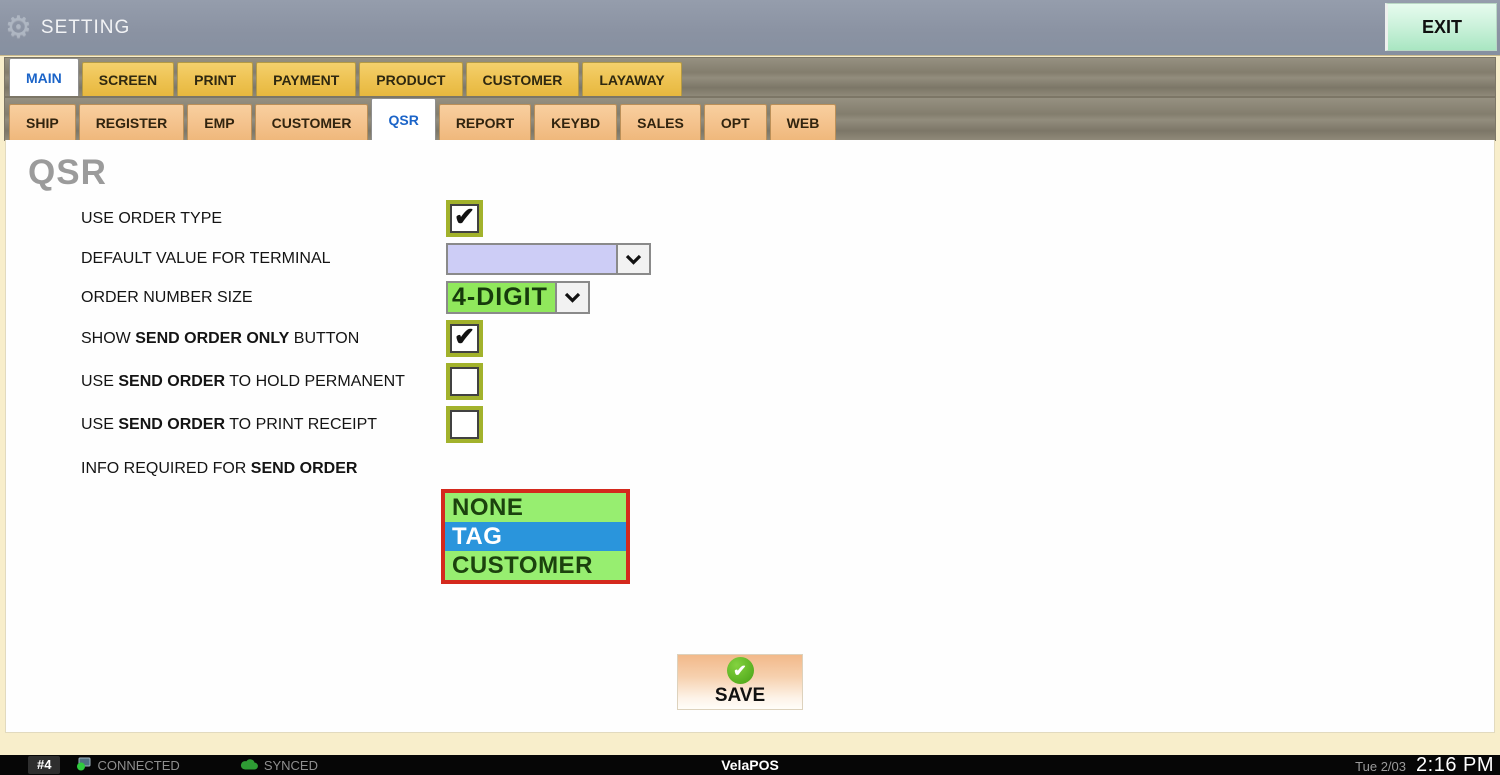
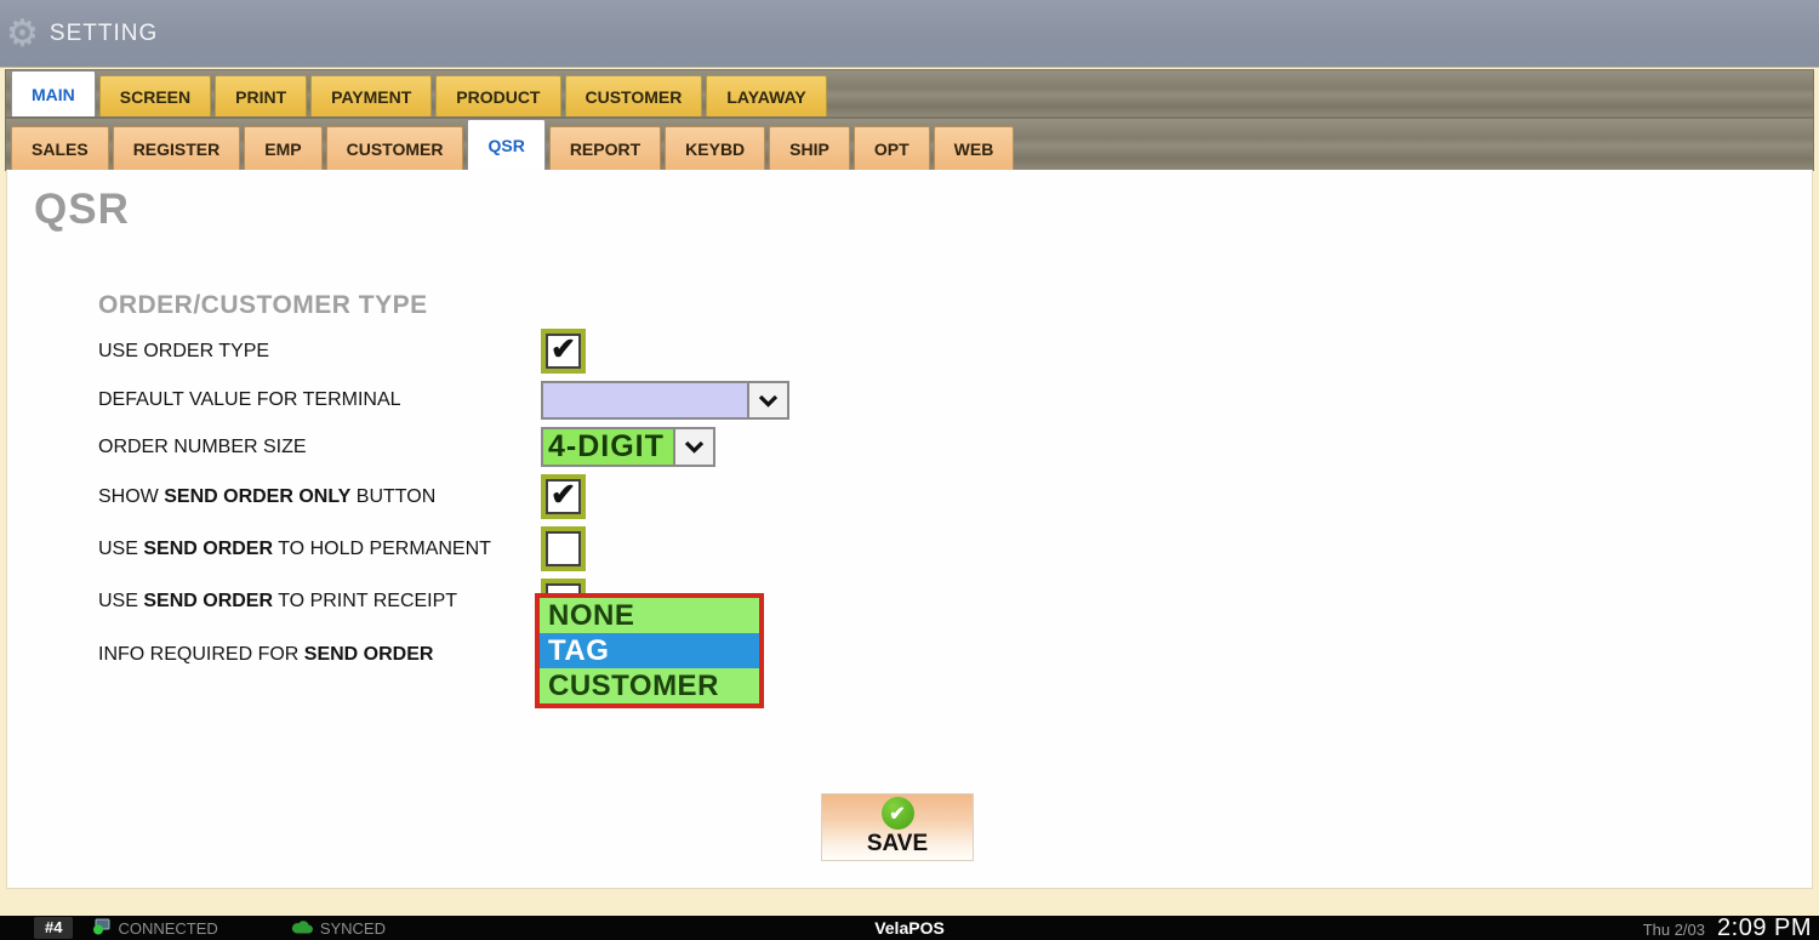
  ⚙
  SETTING
- EXIT
  MAIN
  SCREEN
  PRINT
  PAYMENT
  PRODUCT
  CUSTOMER
  LAYAWAY
- SHIP
+ SALES
  REGISTER
  EMP
  CUSTOMER
  QSR
  REPORT
  KEYBD
- SALES
+ SHIP
  OPT
  WEB
  QSR
+ ORDER/CUSTOMER TYPE
  USE ORDER TYPE
  ✔
  DEFAULT VALUE FOR TERMINAL
  ORDER NUMBER SIZE
  4-DIGIT
  SHOW SEND ORDER ONLY BUTTON
  ✔
  USE SEND ORDER TO HOLD PERMANENT
  USE SEND ORDER TO PRINT RECEIPT
  INFO REQUIRED FOR SEND ORDER
  NONE
  TAG
  CUSTOMER
  ✔
  SAVE
  #4
  CONNECTED
  SYNCED
  VelaPOS
- Tue 2/03
+ Thu 2/03
- 2:16 PM
+ 2:09 PM
